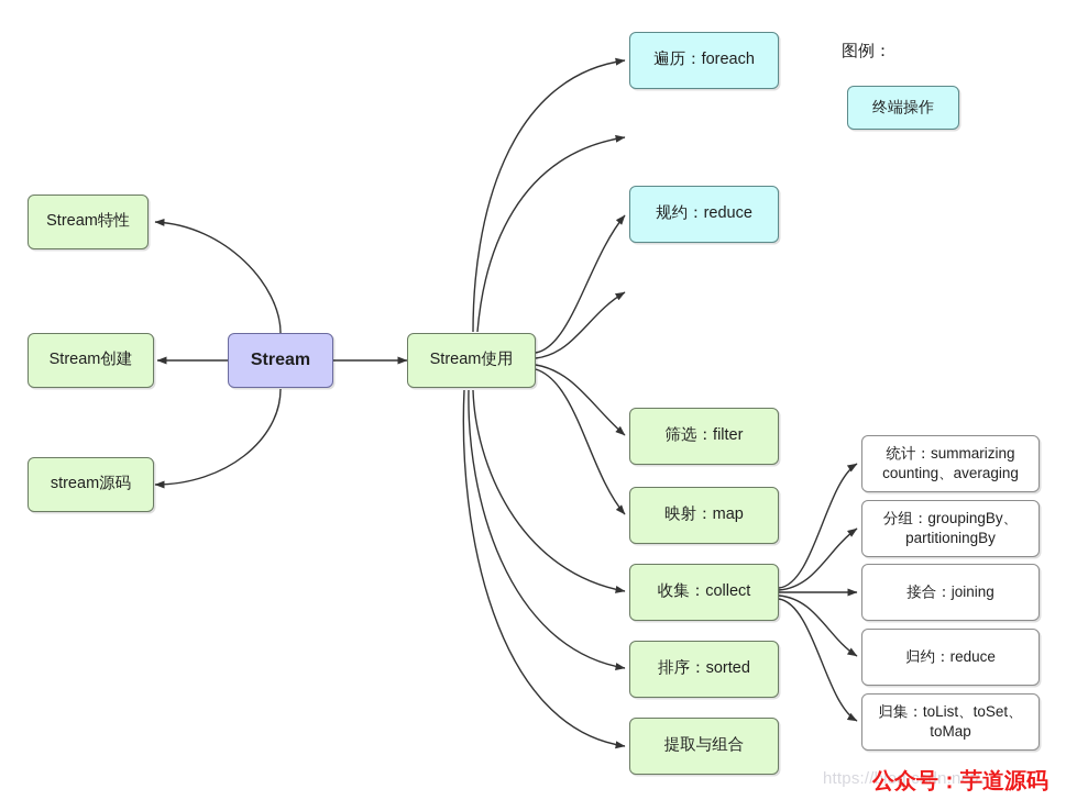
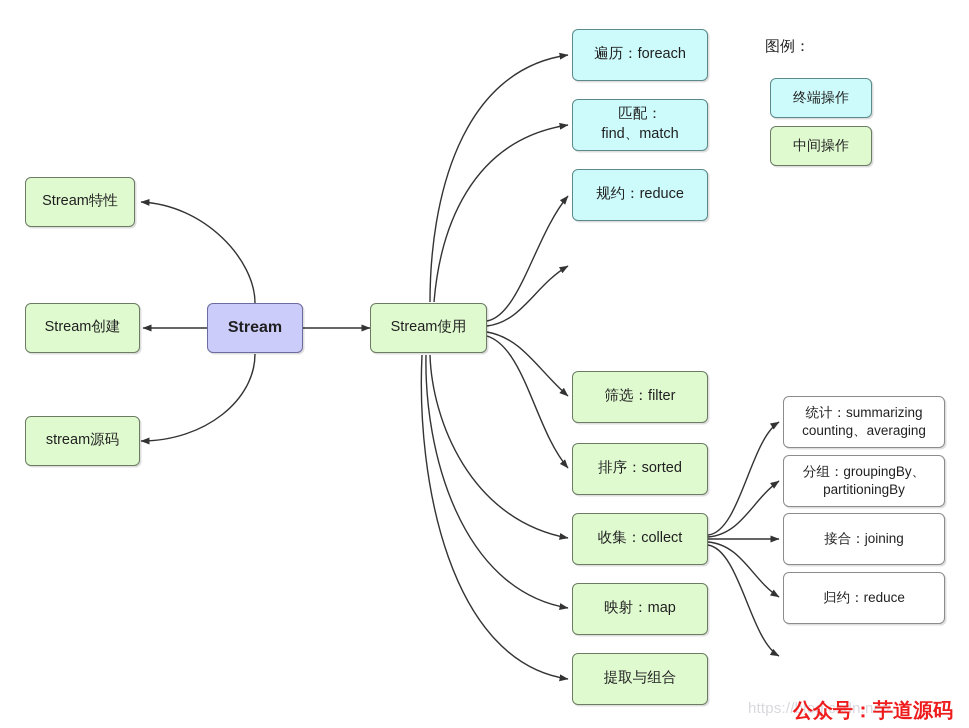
  Stream特性
  Stream创建
  stream源码
  Stream
  Stream使用
  遍历：foreach
+ 匹配：
+ find、match
  规约：reduce
  筛选：filter
- 映射：map
+ 排序：sorted
  收集：collect
- 排序：sorted
+ 映射：map
  提取与组合
  统计：summarizing
  counting、averaging
  分组：groupingBy、
  partitioningBy
  接合：joining
  归约：reduce
- 归集：toList、toSet、
- toMap
  图例：
  终端操作
+ 中间操作
  https://blog.csdn.net/...
  公众号：芋道源码
